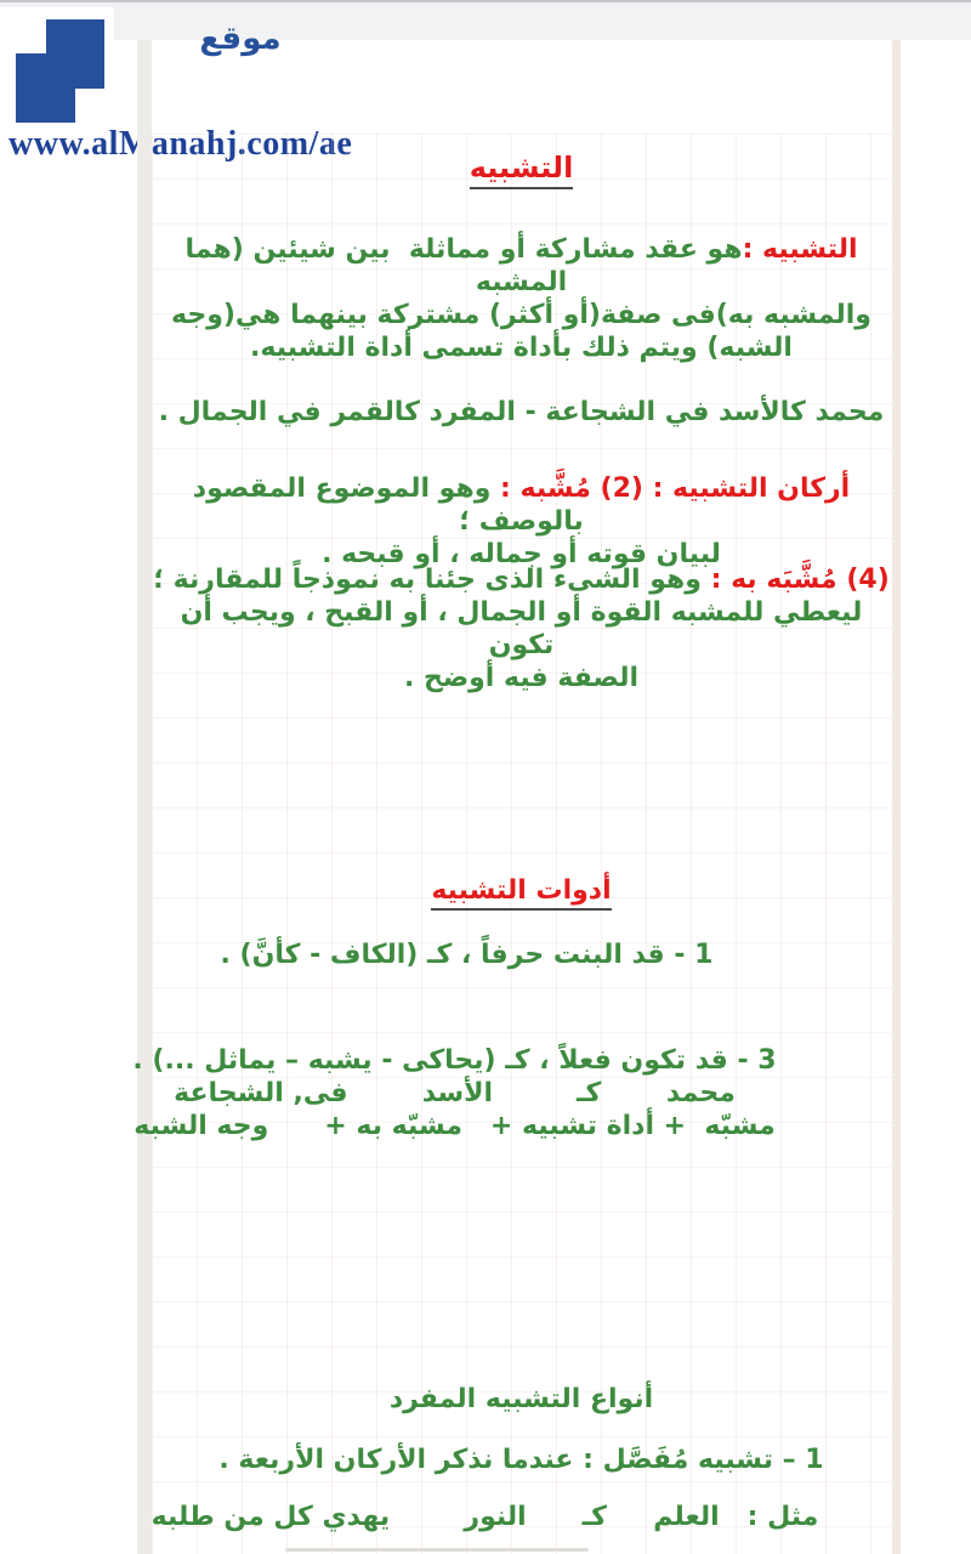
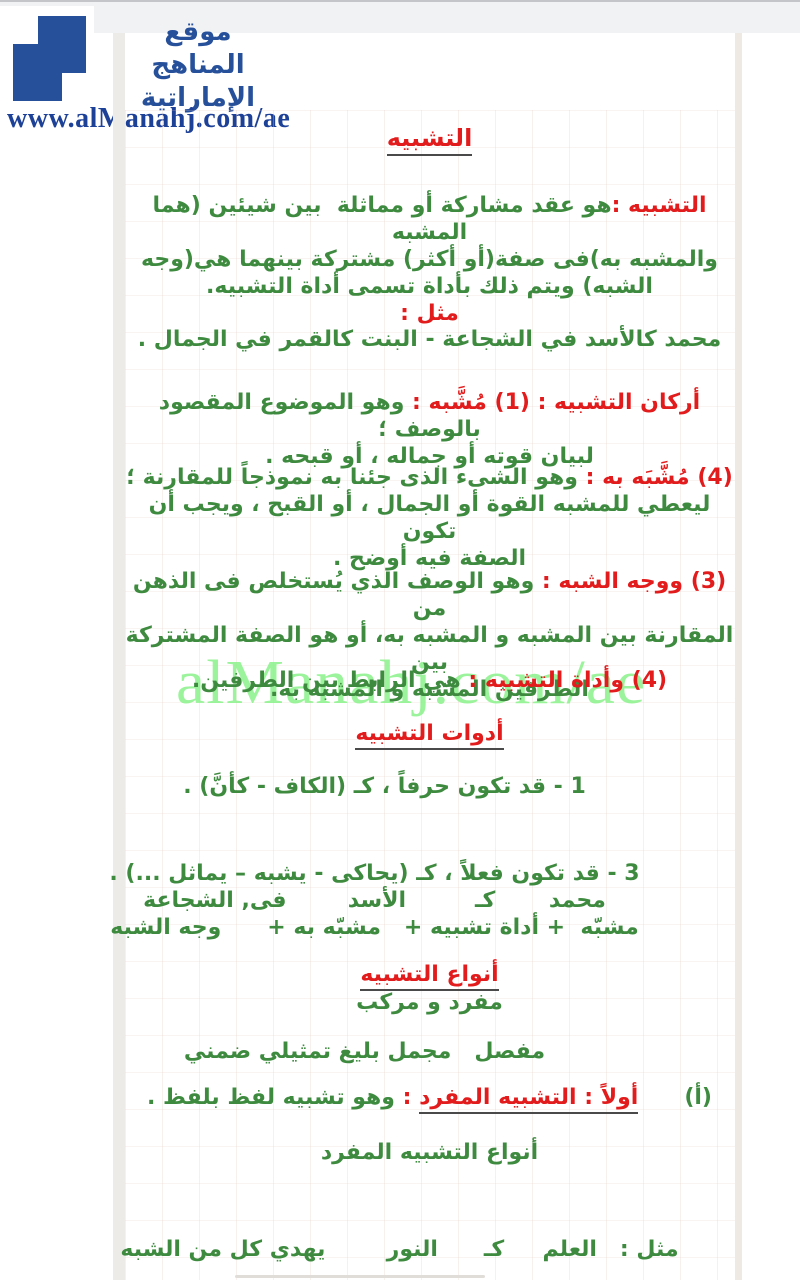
  موقع
+ المناهج الإماراتية
+ alManahj.com/ae
  التشبيه
  التشبيه :هو عقد مشاركة أو مماثلة بين شيئين (هما المشبه
  والمشبه به)فى صفة(أو أكثر) مشتركة بينهما هي(وجه
  الشبه) ويتم ذلك بأداة تسمى أداة التشبيه.
+ مثل :
- محمد كالأسد في الشجاعة - المفرد كالقمر في الجمال .
+ محمد كالأسد في الشجاعة - البنت كالقمر في الجمال .
- أركان التشبيه : (2) مُشَّبه : وهو الموضوع المقصود بالوصف ؛
+ أركان التشبيه : (1) مُشَّبه : وهو الموضوع المقصود بالوصف ؛
  لبيان قوته أو جماله ، أو قبحه .
  (4) مُشَّبَه به : وهو الشىء الذى جئنا به نموذجاً للمقارنة ؛
  ليعطي للمشبه القوة أو الجمال ، أو القبح ، ويجب أن تكون
  الصفة فيه أوضح .
+ (3) ووجه الشبه : وهو الوصف الذي يُستخلص فى الذهن من
+ المقارنة بين المشبه و المشبه به، أو هو الصفة المشتركة بين
+ الطرفين المشبه و المشبه به.
+ (4) وأداة التشبيه : هي الرابط بين الطرفين.
  أدوات التشبيه
- 1 - قد البنت حرفاً ، كـ (الكاف - كأنَّ) .
+ 1 - قد تكون حرفاً ، كـ (الكاف - كأنَّ) .
  3 - قد تكون فعلاً ، كـ (يحاكى - يشبه – يماثل ...) .
  محمد كـ الأسد فى, الشجاعة
  مشبّه + أداة تشبيه + مشبّه به + وجه الشبه
+ أنواع التشبيه
+ مفرد و مركب
+ مفصل مجمل بليغ تمثيلي ضمني
+ (أ)أولاً : التشبيه المفرد : وهو تشبيه لفظ بلفظ .
  أنواع التشبيه المفرد
- 1 – تشبيه مُفَصَّل : عندما نذكر الأركان الأربعة .
- مثل : العلم كـ النور يهدي كل من طلبه
+ مثل : العلم كـ النور يهدي كل من الشبه
